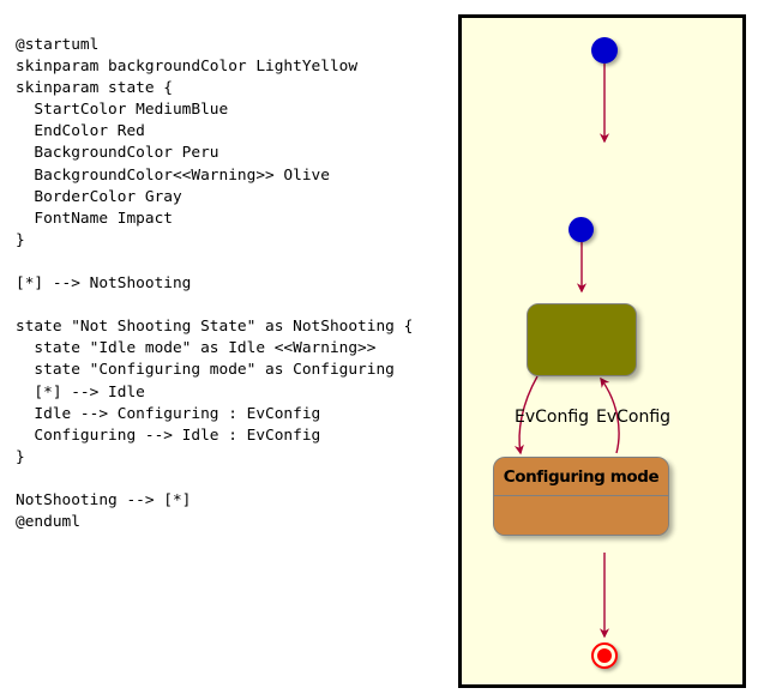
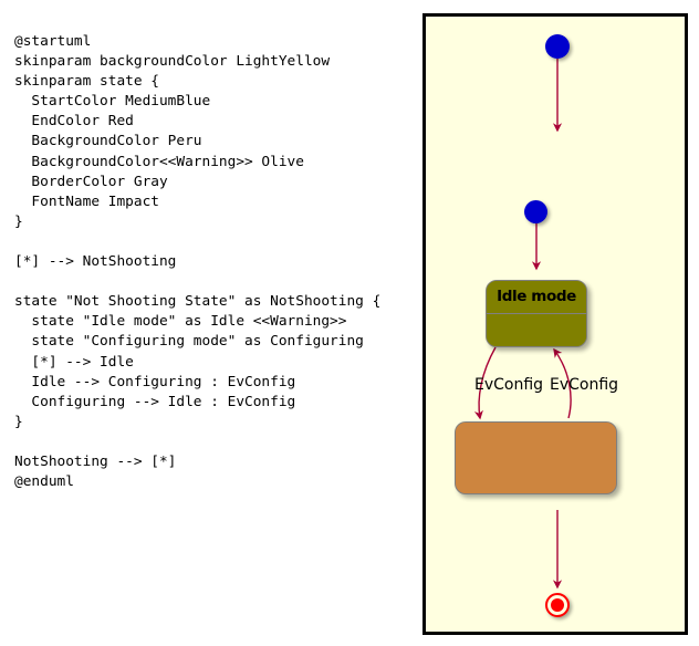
  @startuml
  skinparam backgroundColor LightYellow
  skinparam state {
  StartColor MediumBlue
  EndColor Red
  BackgroundColor Peru
  BackgroundColor<<Warning>> Olive
  BorderColor Gray
  FontName Impact
  }
  [*] --> NotShooting
  state "Not Shooting State" as NotShooting {
  state "Idle mode" as Idle <<Warning>>
  state "Configuring mode" as Configuring
  [*] --> Idle
  Idle --> Configuring : EvConfig
  Configuring --> Idle : EvConfig
  }
  NotShooting --> [*]
  @enduml
+ Idle mode
  EvConfig
  EvConfig
- Configuring mode
